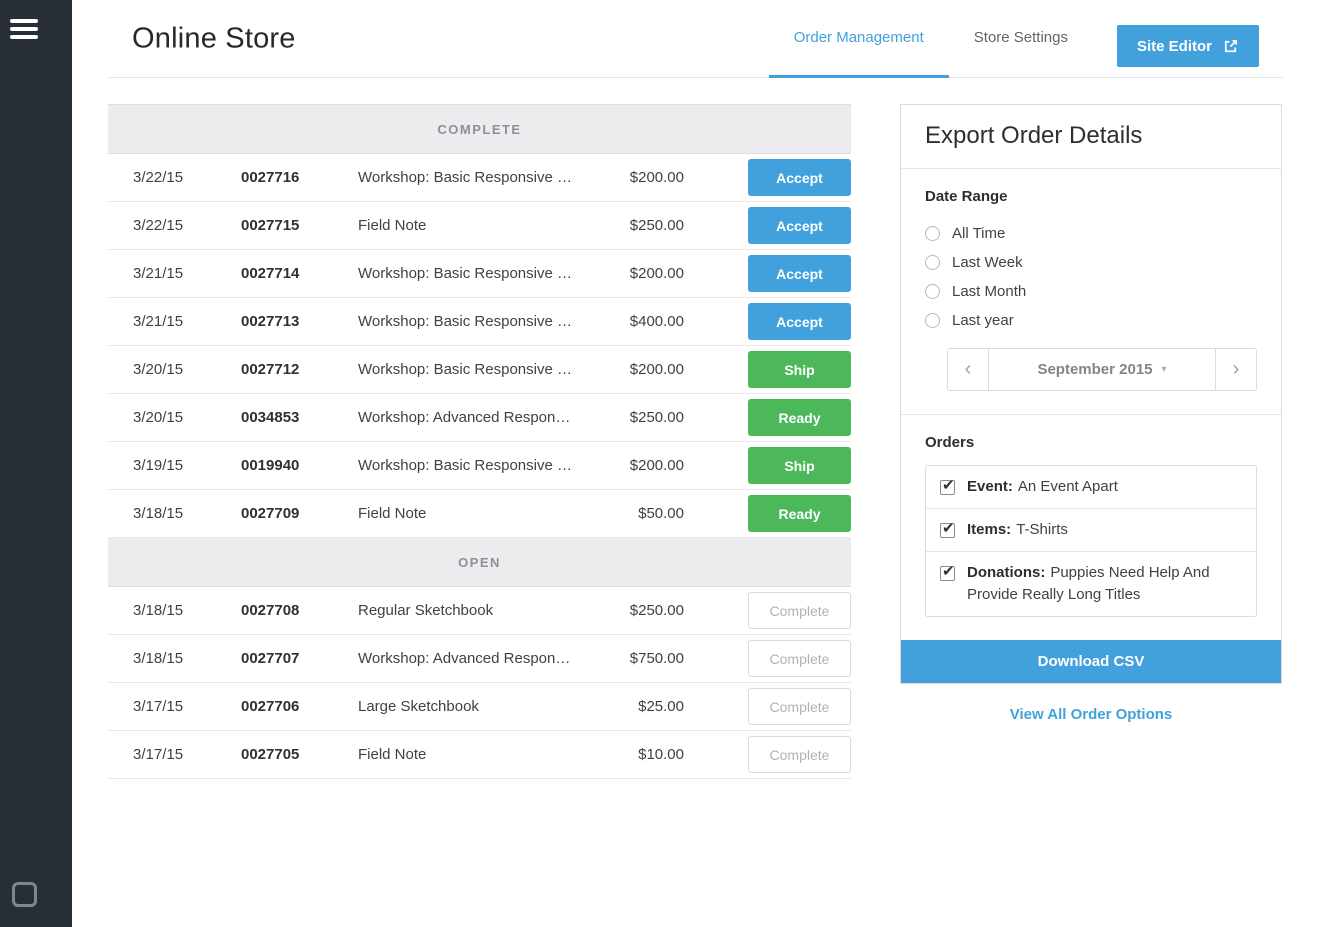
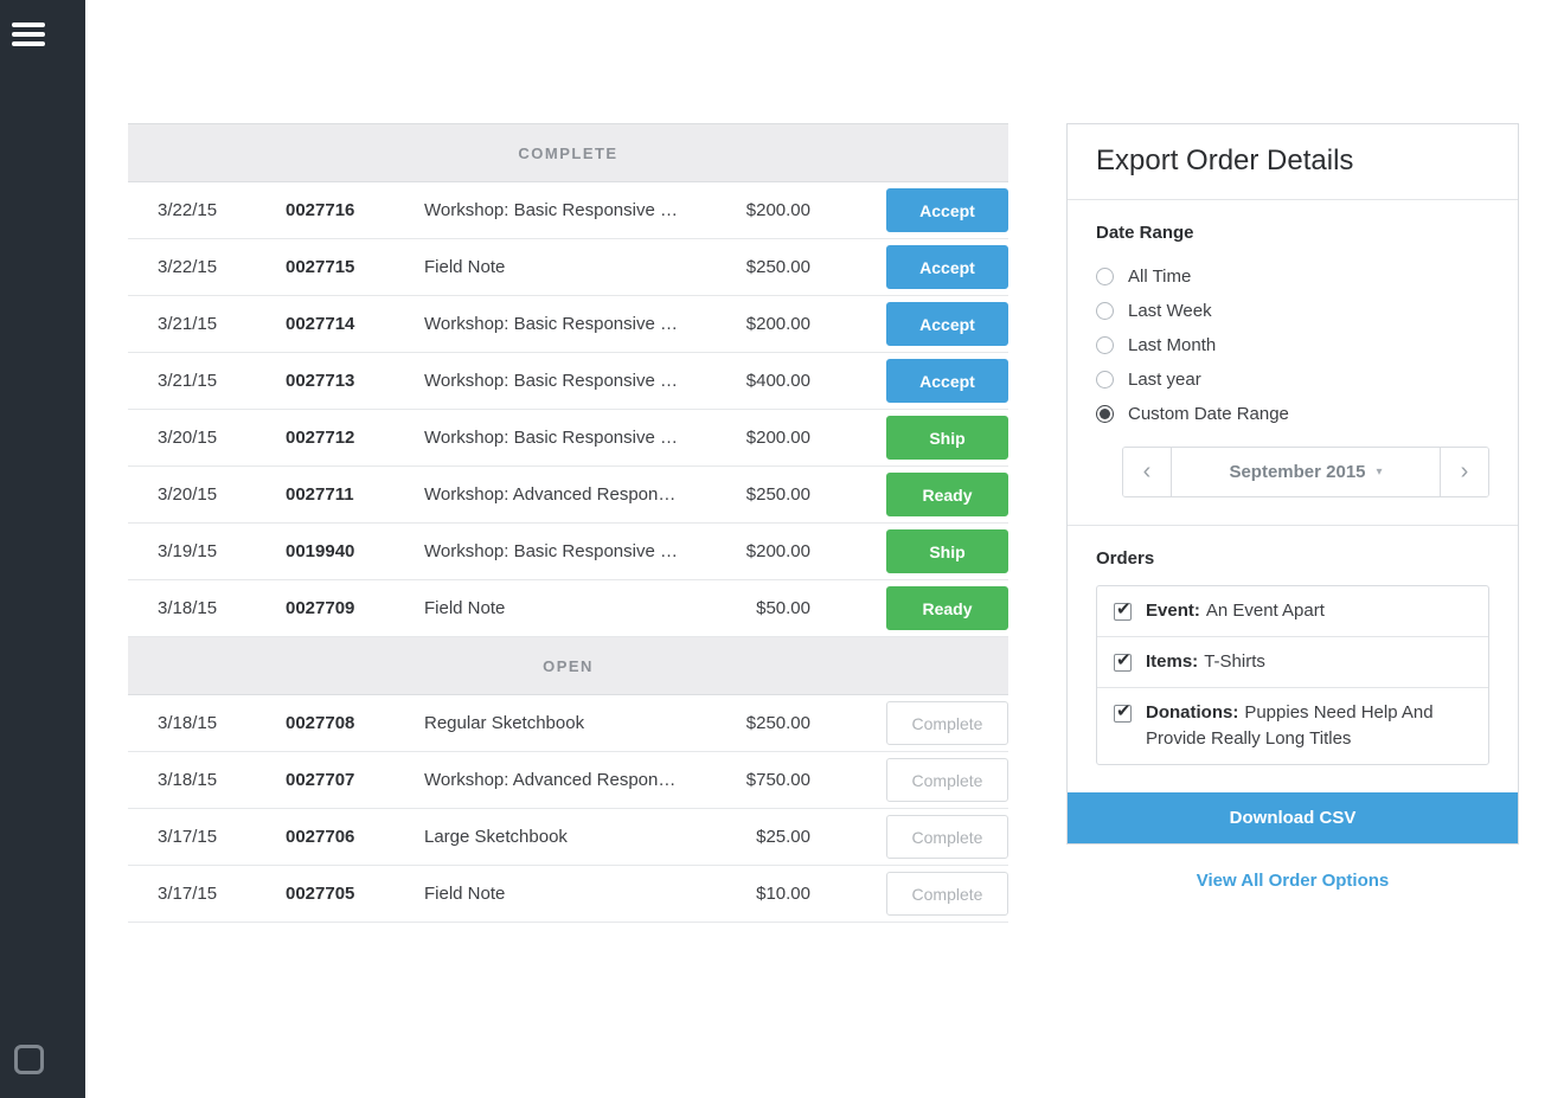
- Online Store
- Order Management
- Store Settings
- Site Editor
  COMPLETE
  3/22/15
  0027716
  Workshop: Basic Responsive …
  $200.00
  Accept
  3/22/15
  0027715
  Field Note
  $250.00
  Accept
  3/21/15
  0027714
  Workshop: Basic Responsive …
  $200.00
  Accept
  3/21/15
  0027713
  Workshop: Basic Responsive …
  $400.00
  Accept
  3/20/15
  0027712
  Workshop: Basic Responsive …
  $200.00
  Ship
  3/20/15
- 0034853
+ 0027711
  Workshop: Advanced Respon…
  $250.00
  Ready
  3/19/15
  0019940
  Workshop: Basic Responsive …
  $200.00
  Ship
  3/18/15
  0027709
  Field Note
  $50.00
  Ready
  OPEN
  3/18/15
  0027708
  Regular Sketchbook
  $250.00
  Complete
  3/18/15
  0027707
  Workshop: Advanced Respon…
  $750.00
  Complete
  3/17/15
  0027706
  Large Sketchbook
  $25.00
  Complete
  3/17/15
  0027705
  Field Note
  $10.00
  Complete
  Export Order Details
  Date Range
  All Time
  Last Week
  Last Month
  Last year
+ Custom Date Range
  ‹
  September 2015
  ▾
  ›
  Orders
  ✔
  Event: An Event Apart
  ✔
  Items: T-Shirts
  ✔
  Donations: Puppies Need Help And Provide Really Long Titles
  Download CSV
  View All Order Options
